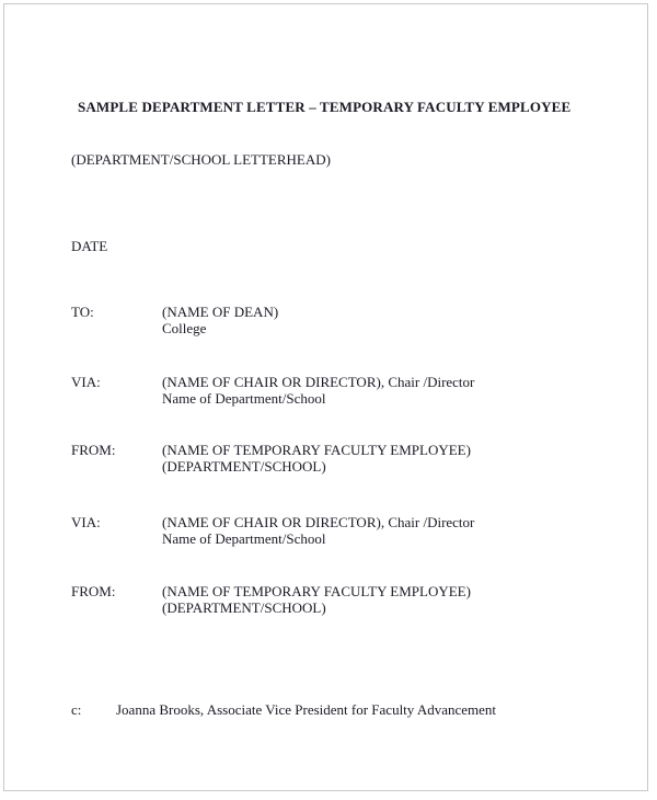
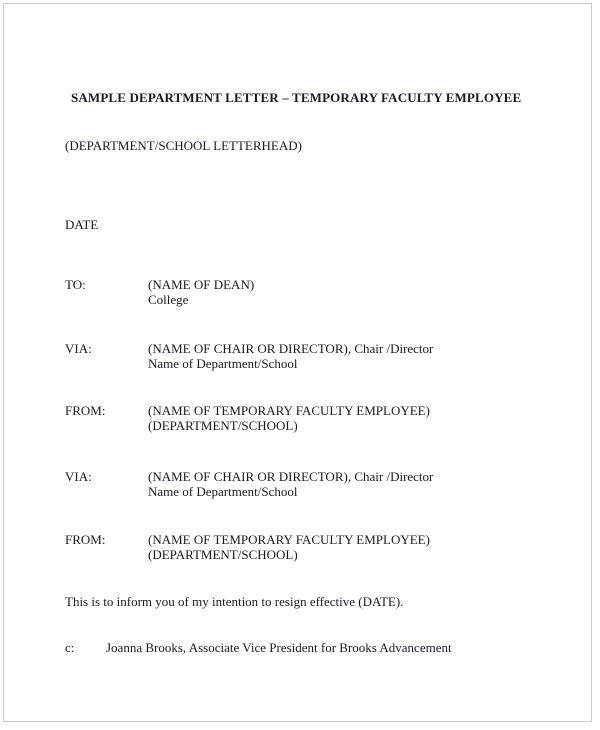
  SAMPLE DEPARTMENT LETTER – TEMPORARY FACULTY EMPLOYEE
  (DEPARTMENT/SCHOOL LETTERHEAD)
  DATE
  TO:
  (NAME OF DEAN)
  College
  VIA:
  (NAME OF CHAIR OR DIRECTOR), Chair /Director
  Name of Department/School
  FROM:
  (NAME OF TEMPORARY FACULTY EMPLOYEE)
  (DEPARTMENT/SCHOOL)
  VIA:
  (NAME OF CHAIR OR DIRECTOR), Chair /Director
  Name of Department/School
  FROM:
  (NAME OF TEMPORARY FACULTY EMPLOYEE)
  (DEPARTMENT/SCHOOL)
+ This is to inform you of my intention to resign effective (DATE).
  c:
- Joanna Brooks, Associate Vice President for Faculty Advancement
+ Joanna Brooks, Associate Vice President for Brooks Advancement
